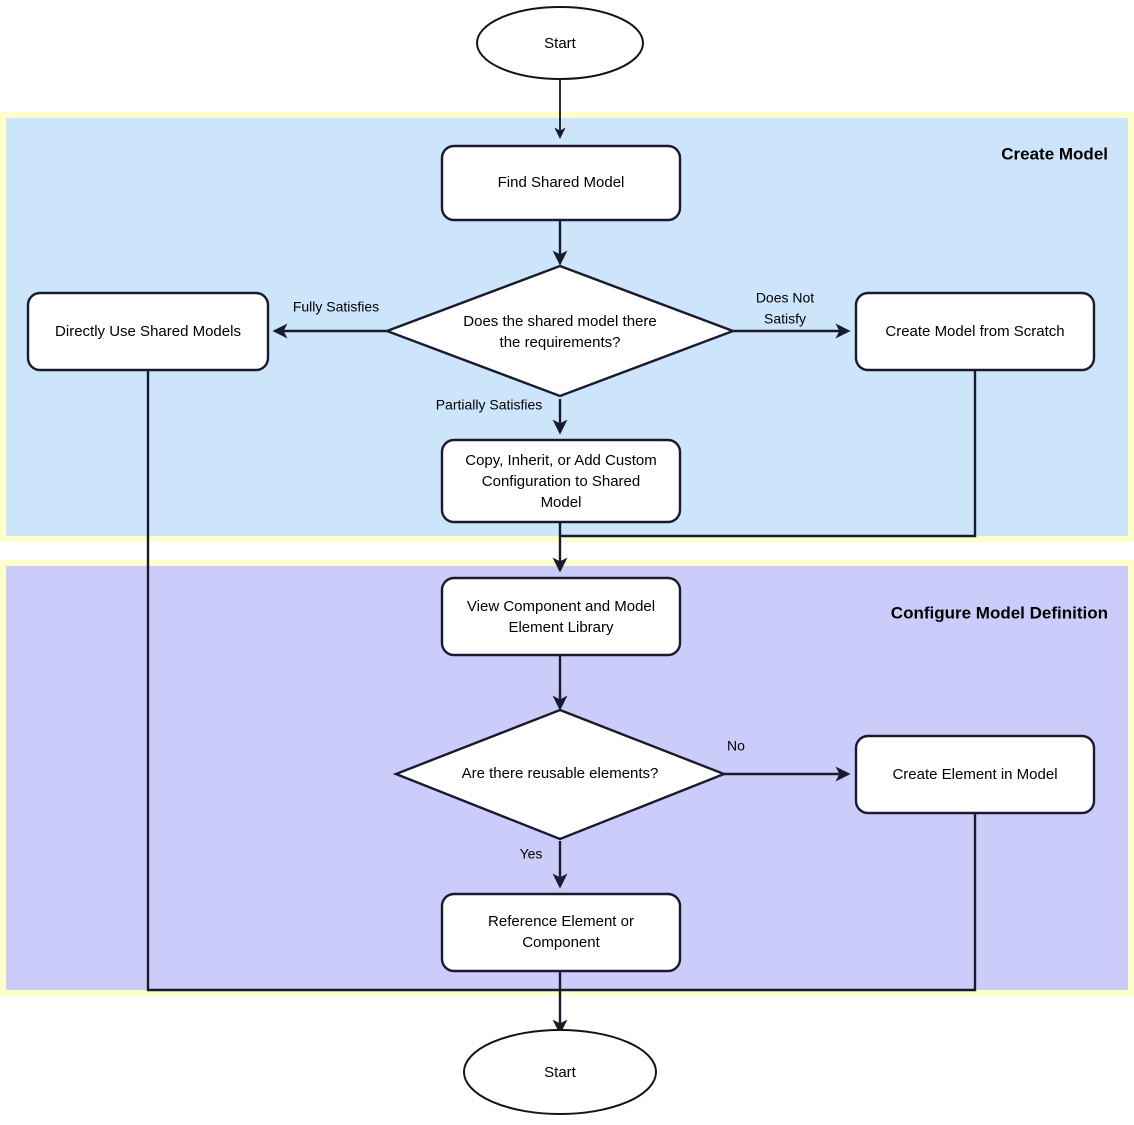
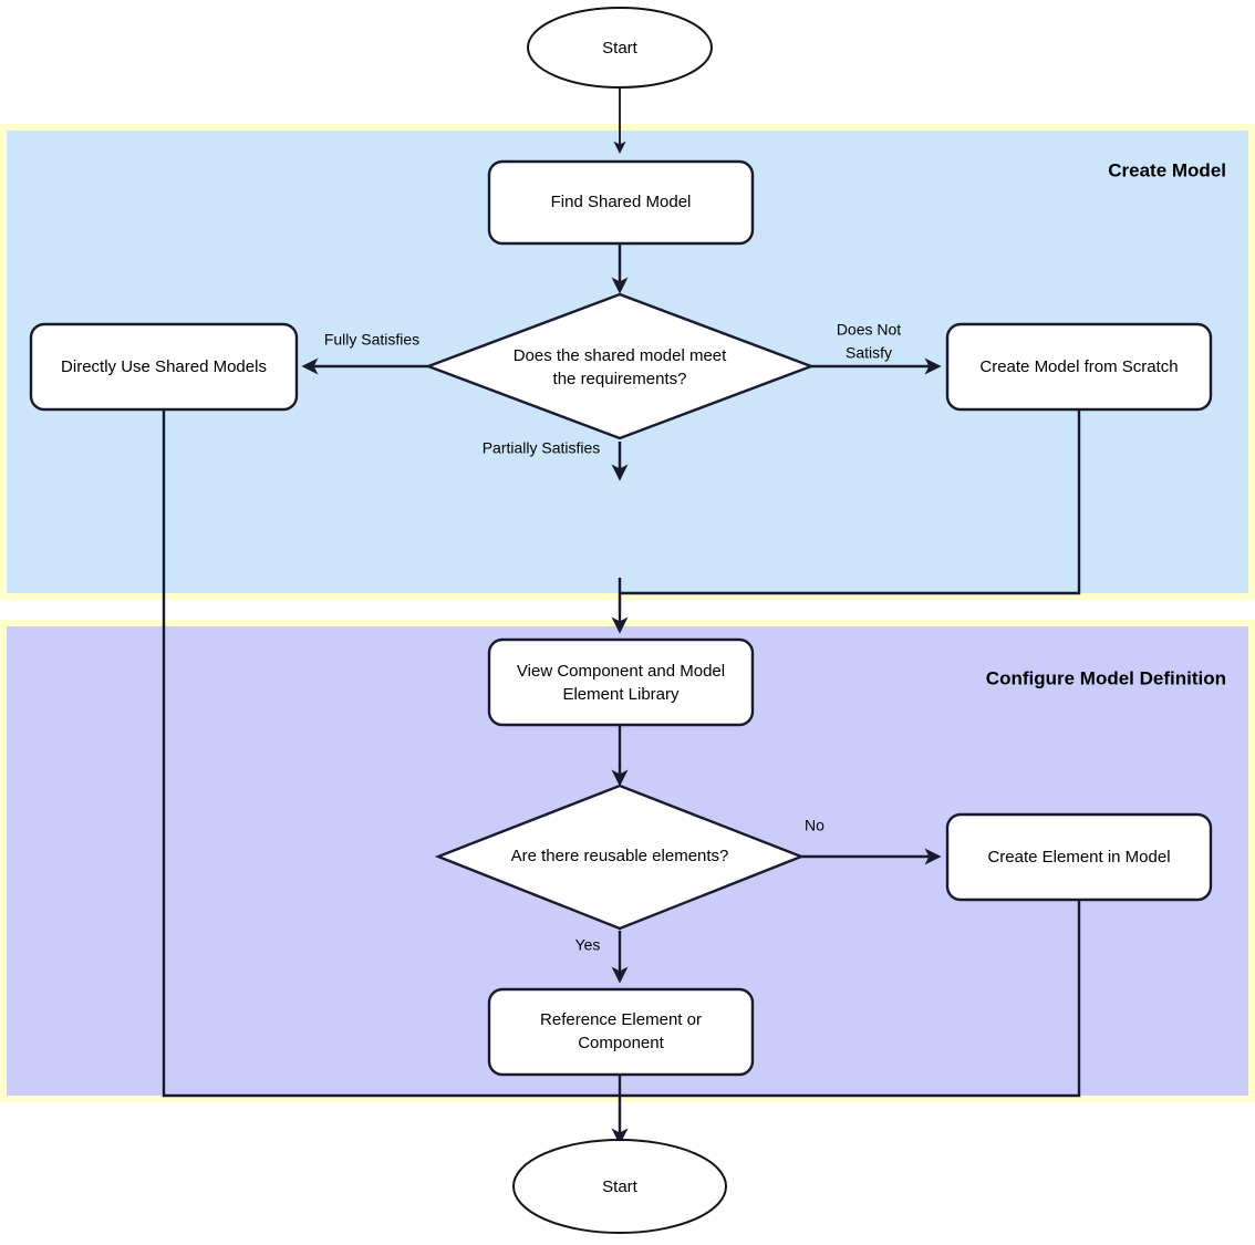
  Create Model
  Configure Model Definition
  Start
  Find Shared Model
- Does the shared model there
+ Does the shared model meet
  the requirements?
  Directly Use Shared Models
  Create Model from Scratch
- Copy, Inherit, or Add Custom
- Configuration to Shared
- Model
  View Component and Model
  Element Library
  Are there reusable elements?
  Create Element in Model
  Reference Element or
  Component
  Start
  Fully Satisfies
  Does Not
  Satisfy
  Partially Satisfies
  No
  Yes
